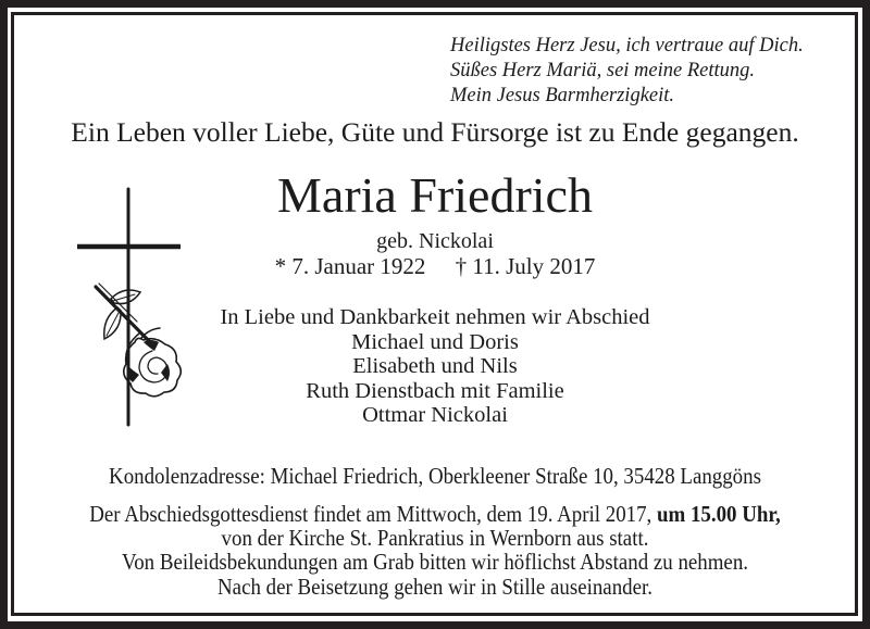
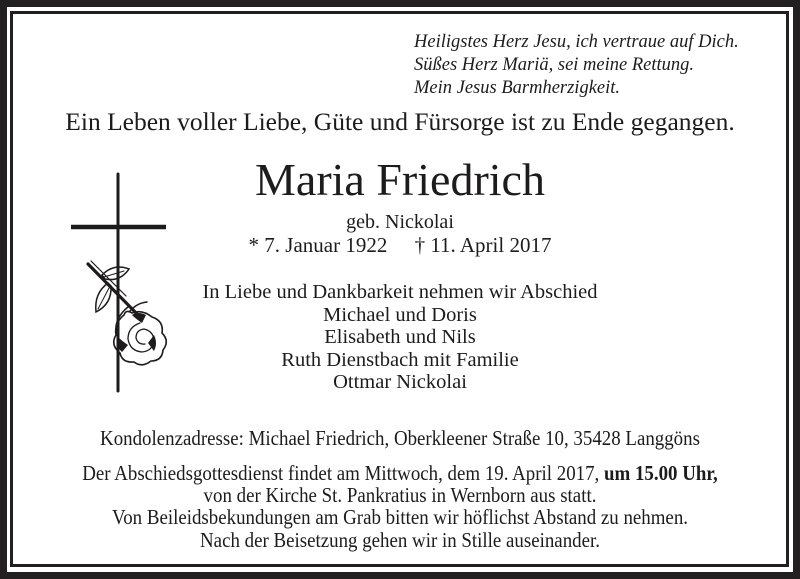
  Heiligstes Herz Jesu, ich vertraue auf Dich.
  Süßes Herz Mariä, sei meine Rettung.
  Mein Jesus Barmherzigkeit.
  Ein Leben voller Liebe, Güte und Fürsorge ist zu Ende gegangen.
  Maria Friedrich
  geb. Nickolai
- * 7. Januar 1922 † 11. July 2017
+ * 7. Januar 1922 † 11. April 2017
  In Liebe und Dankbarkeit nehmen wir Abschied
  Michael und Doris
  Elisabeth und Nils
  Ruth Dienstbach mit Familie
  Ottmar Nickolai
  Kondolenzadresse: Michael Friedrich, Oberkleener Straße 10, 35428 Langgöns
  Der Abschiedsgottesdienst findet am Mittwoch, dem 19. April 2017, um 15.00 Uhr,
  von der Kirche St. Pankratius in Wernborn aus statt.
  Von Beileidsbekundungen am Grab bitten wir höflichst Abstand zu nehmen.
  Nach der Beisetzung gehen wir in Stille auseinander.
